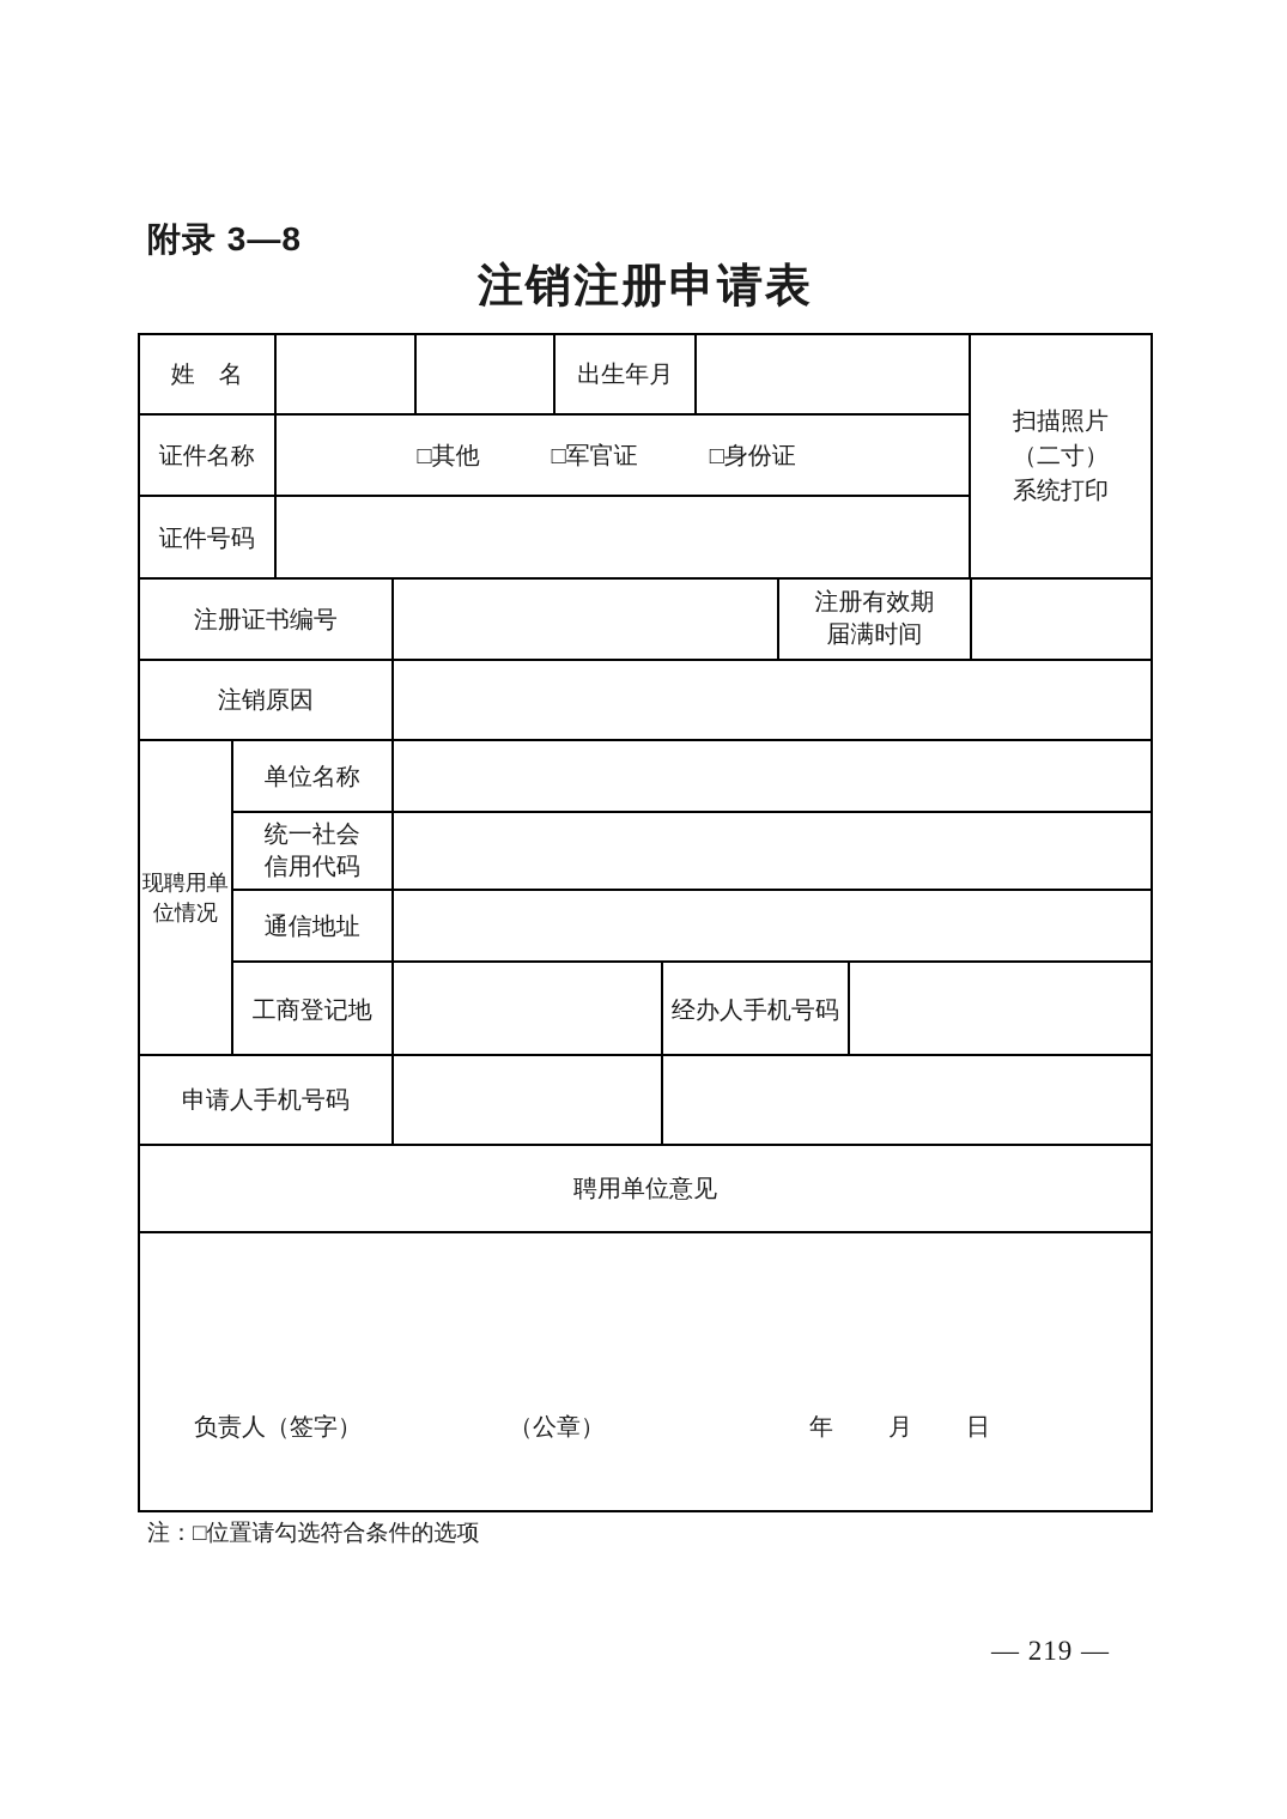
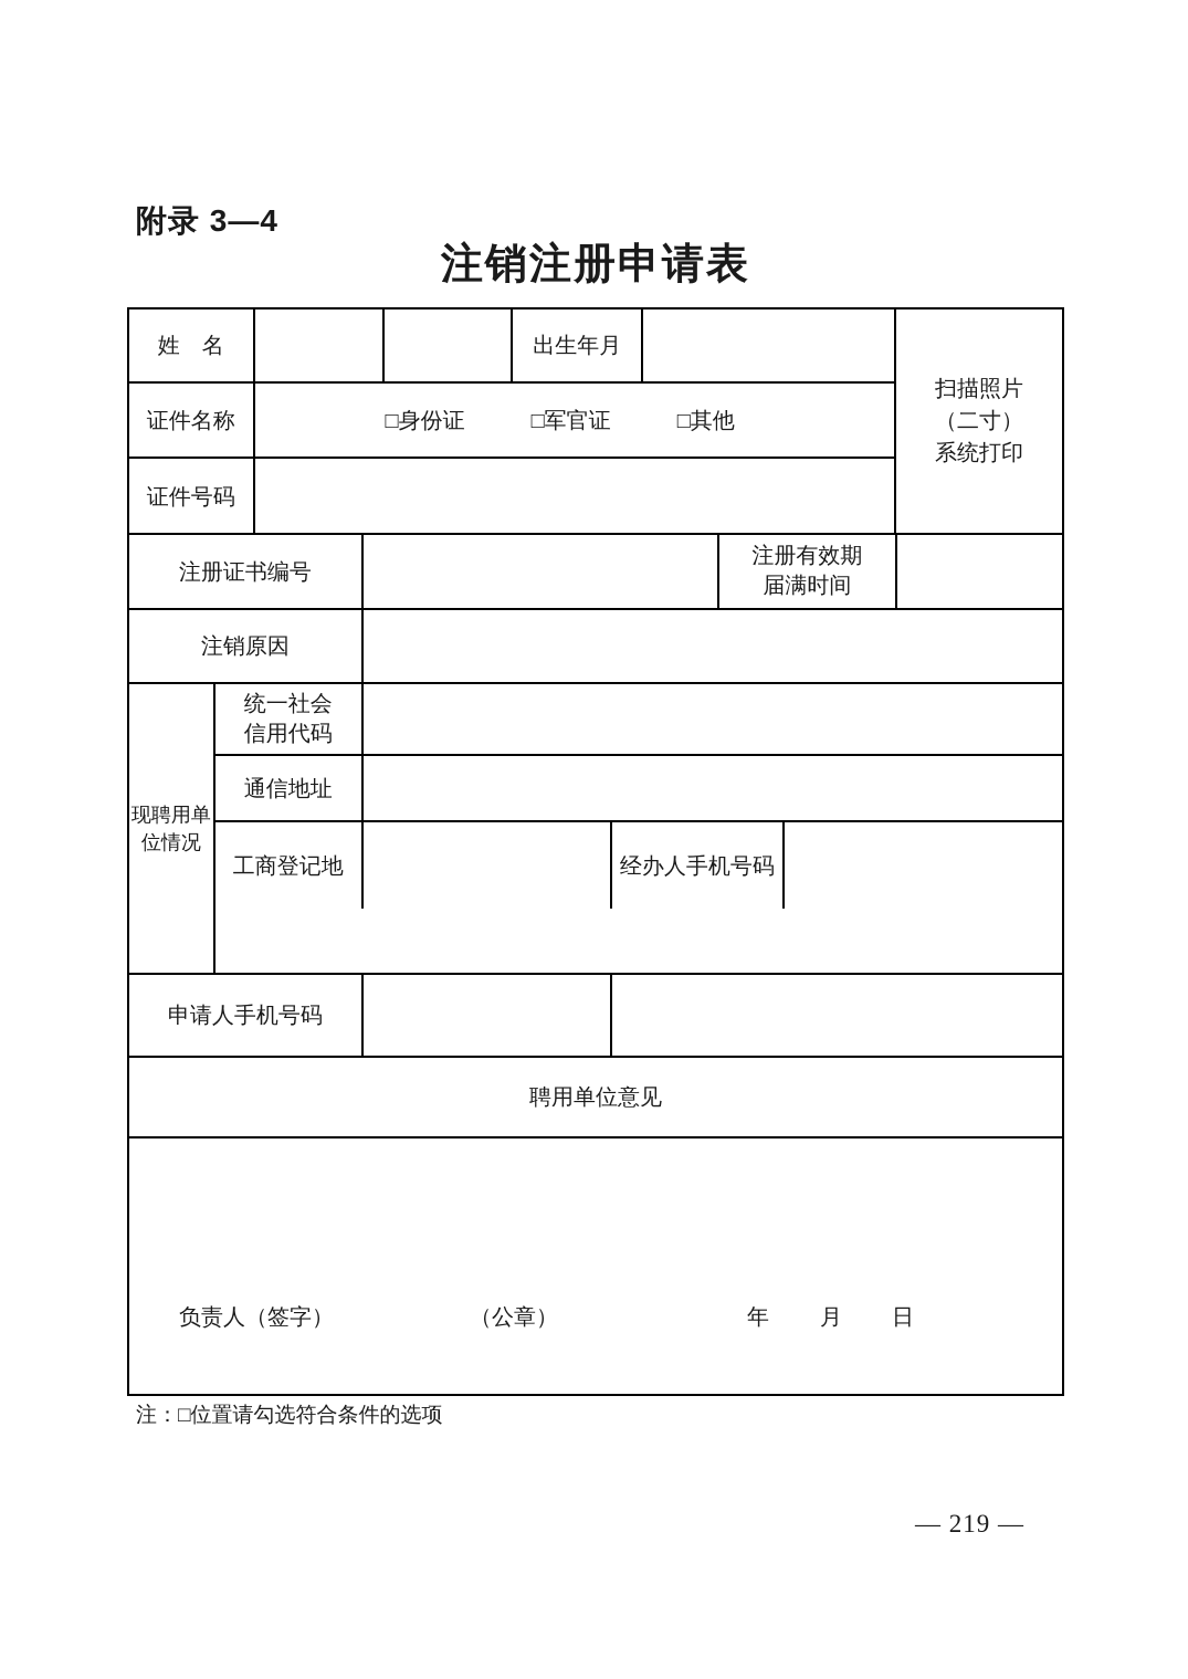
- 附录 3—8
+ 附录 3—4
  注销注册申请表
  姓 名
  出生年月
  证件名称
- □其他
+ □身份证
  □军官证
- □身份证
+ □其他
  证件号码
  扫描照片
  （二寸）
  系统打印
  注册证书编号
  注册有效期
  届满时间
  注销原因
  现聘用单
  位情况
- 单位名称
  统一社会
  信用代码
  通信地址
  工商登记地
  经办人手机号码
  申请人手机号码
  聘用单位意见
  负责人（签字）
  （公章）
  年
  月
  日
  注：□位置请勾选符合条件的选项
  — 219 —
